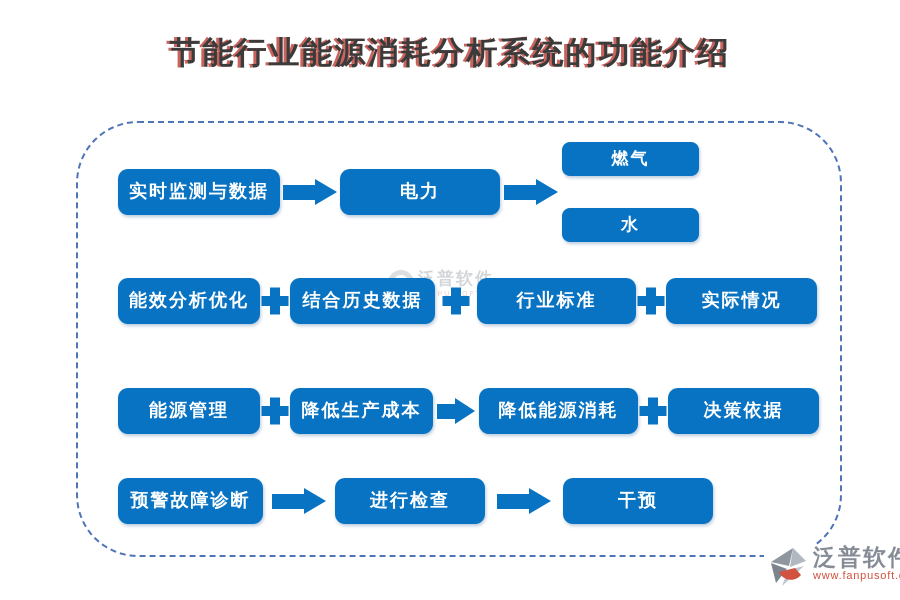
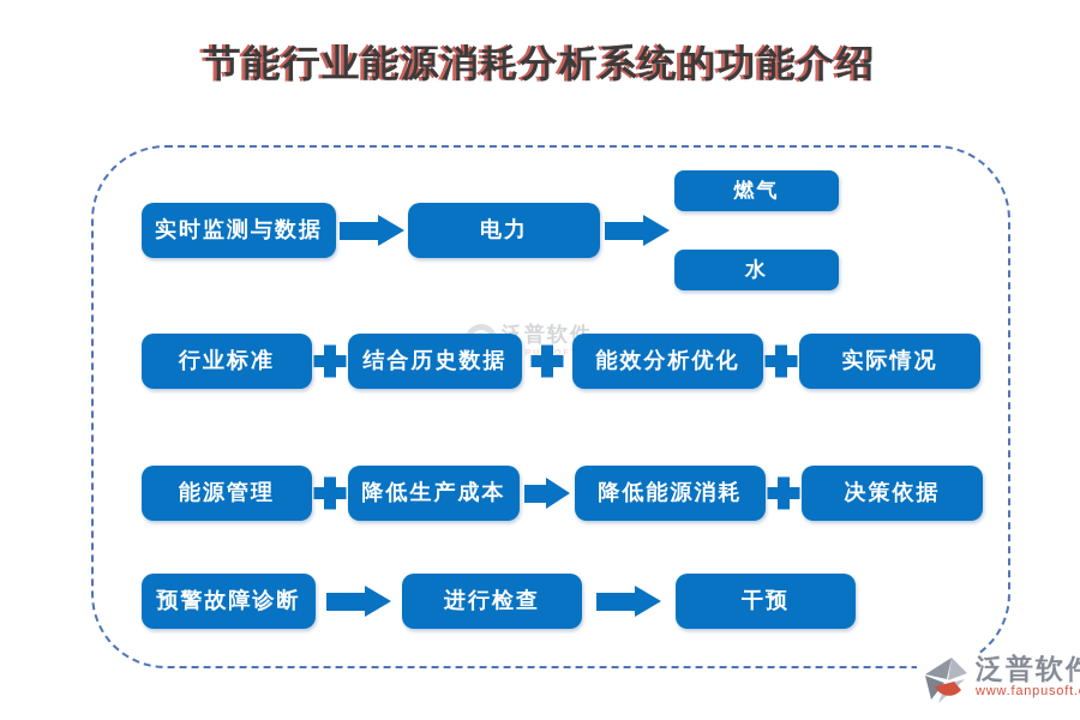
  节能行业能源消耗分析系统的功能介绍
  实时监测与数据
  电力
  燃气
  水
- 能效分析优化
+ 行业标准
  结合历史数据
- 行业标准
+ 能效分析优化
  实际情况
  能源管理
  降低生产成本
  降低能源消耗
  决策依据
  预警故障诊断
  进行检查
  干预
  泛普软
  www.fanpusoft.
